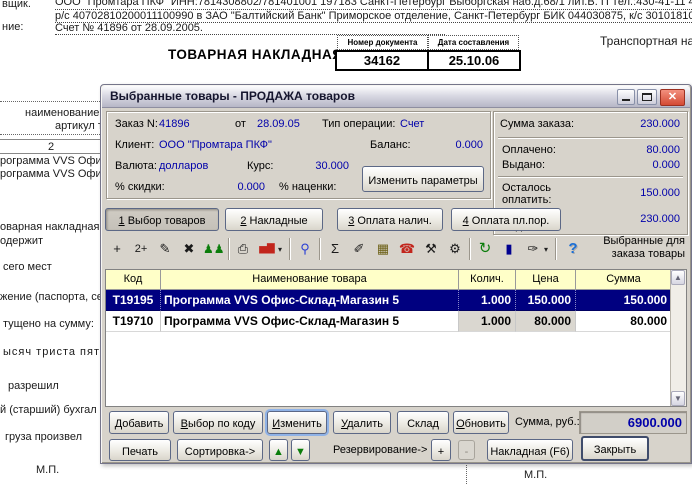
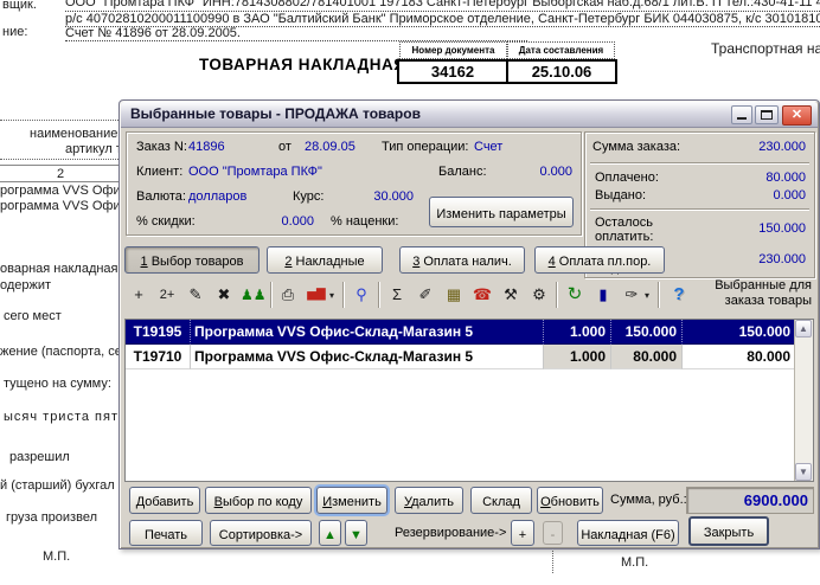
  вщик.
  ние:
  ООО "Промтара ПКФ" ИНН:7814308802/781401001 197183 Санкт-Петербург Выборгская наб.д.68/1 лит.В. П Тел.:430-41-11
  р/с 40702810200011100990 в ЗАО "Балтийский Банк" Приморское отделение, Санкт-Петербург БИК 044030875, к/с 30101810
  Счет № 41896 от 28.09.2005.
  ТОВАРНАЯ НАКЛАДНА
  Номер документа
  Дата составления
  34162
  25.10.06
  Транспортная на
  наименование
  артикул
  2
  рограмма VVS Офи
  рограмма VVS Офи
  оварная накладная
  одержит
  сего мест
  жение (паспорта, с
  тущено на сумму:
  ысяч триста пят
  разрешил
  й (старший) бухгал
  груза произвел
  М.П.
  М.П.
  Выбранные товары - ПРОДАЖА товаров
  ✕
  Заказ N:
  41896
  от
  28.09.05
  Тип операции:
  Счет
  Клиент:
  ООО "Промтара ПКФ"
  Баланс:
  0.000
  Валюта:
  долларов
  Курс:
  30.000
  % скидки:
  0.000
  % наценки:
  Изменить параметры
  Сумма заказа:
  230.000
  Оплачено:
  80.000
  Выдано:
  0.000
  Осталось
  оплатить:
  150.000
  230.000
  1 Выбор товаров
  2 Накладные
  3 Оплата налич.
  4 Оплата пл.пор.
  +
  2+
  ✎
  ✖
  ♟♟
  ⎙
  ▅▇
  ▾
  ⚲
  Σ
  ✐
  ▦
  ☎
  ⚒
  ⚙
  ↻
  ▮
  ✑
  ▾
  ?
  Выбранные для
  заказа товары
- Код
- Наименование товара
- Колич.
- Цена
- Сумма
  T19195
  Программа VVS Офис-Склад-Магазин 5
  1.000
  150.000
  150.000
  T19710
  Программа VVS Офис-Склад-Магазин 5
  1.000
  80.000
  80.000
  ▲
  ▼
  Добавить
  Выбор по коду
  Изменить
  Удалить
  Склад
  Обновить
  Сумма, руб.
  6900.000
  Печать
  Сортировка->
  ▲
  ▼
  Резервирование->
  +
  -
  Накладная (F6)
  Закрыть
